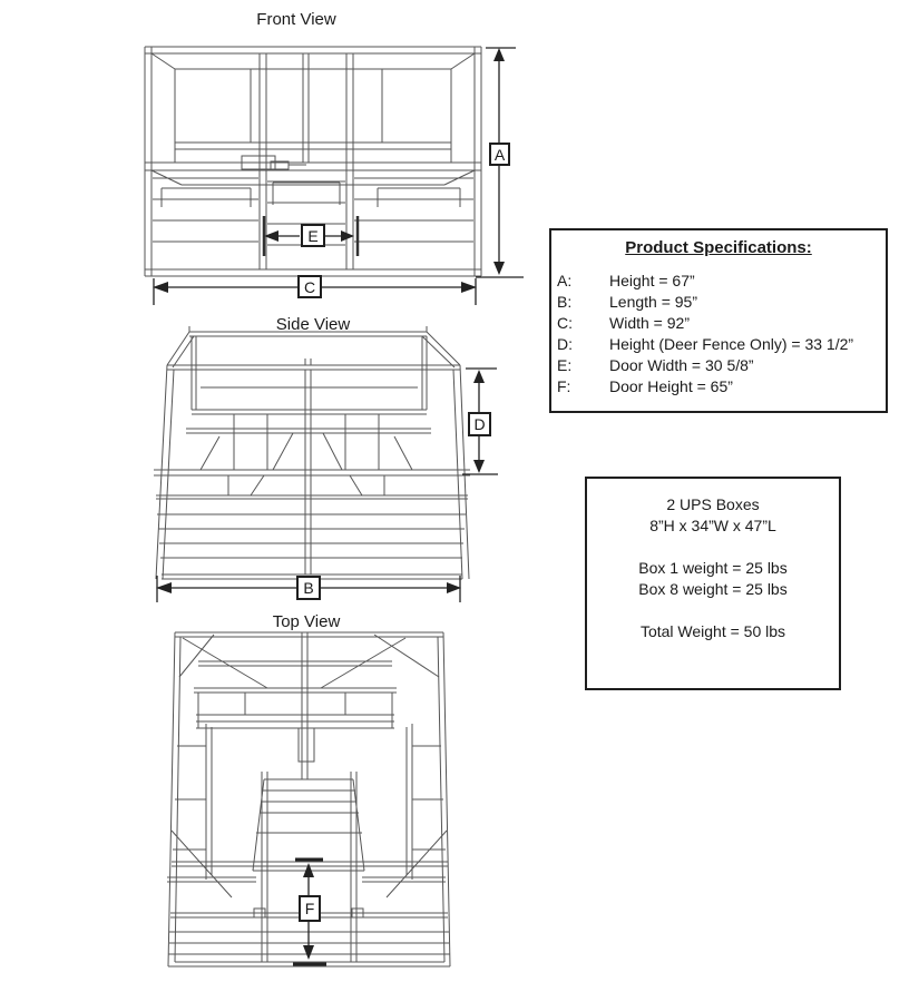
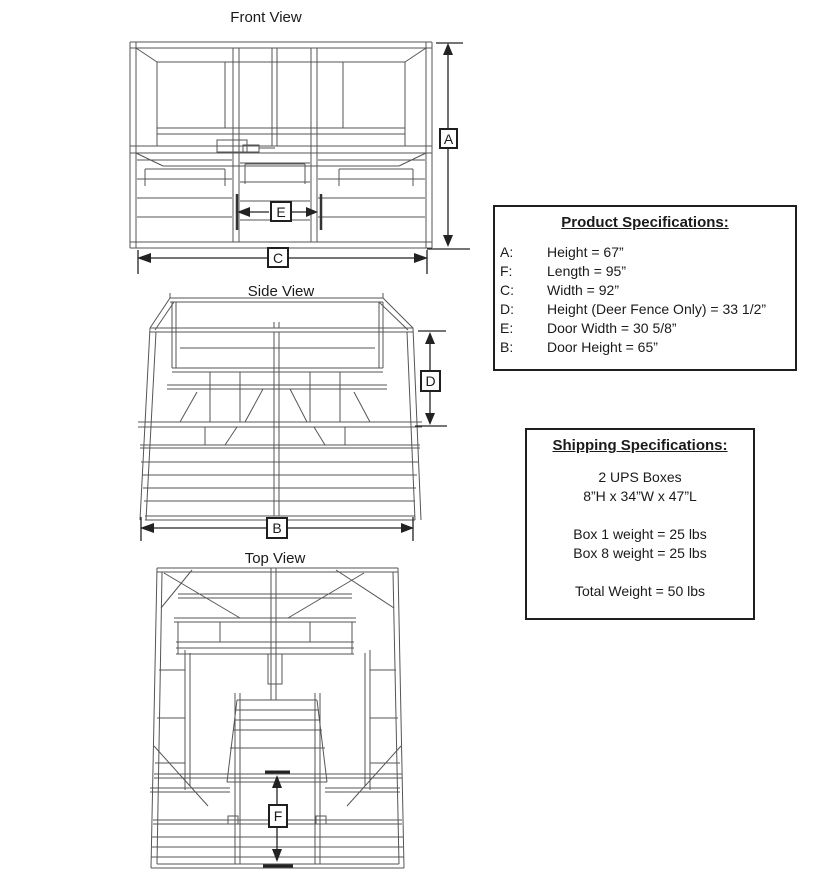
  Front View
  Side View
  Top View
  A
  E
  C
  D
  B
  F
  Product Specifications:
  A:
  Height = 67”
- B:
+ F:
  Length = 95”
  C:
  Width = 92”
  D:
  Height (Deer Fence Only) = 33 1/2”
  E:
  Door Width = 30 5/8”
- F:
+ B:
  Door Height = 65”
+ Shipping Specifications:
  2 UPS Boxes
  8”H x 34”W x 47”L
  Box 1 weight = 25 lbs
  Box 8 weight = 25 lbs
  Total Weight = 50 lbs
